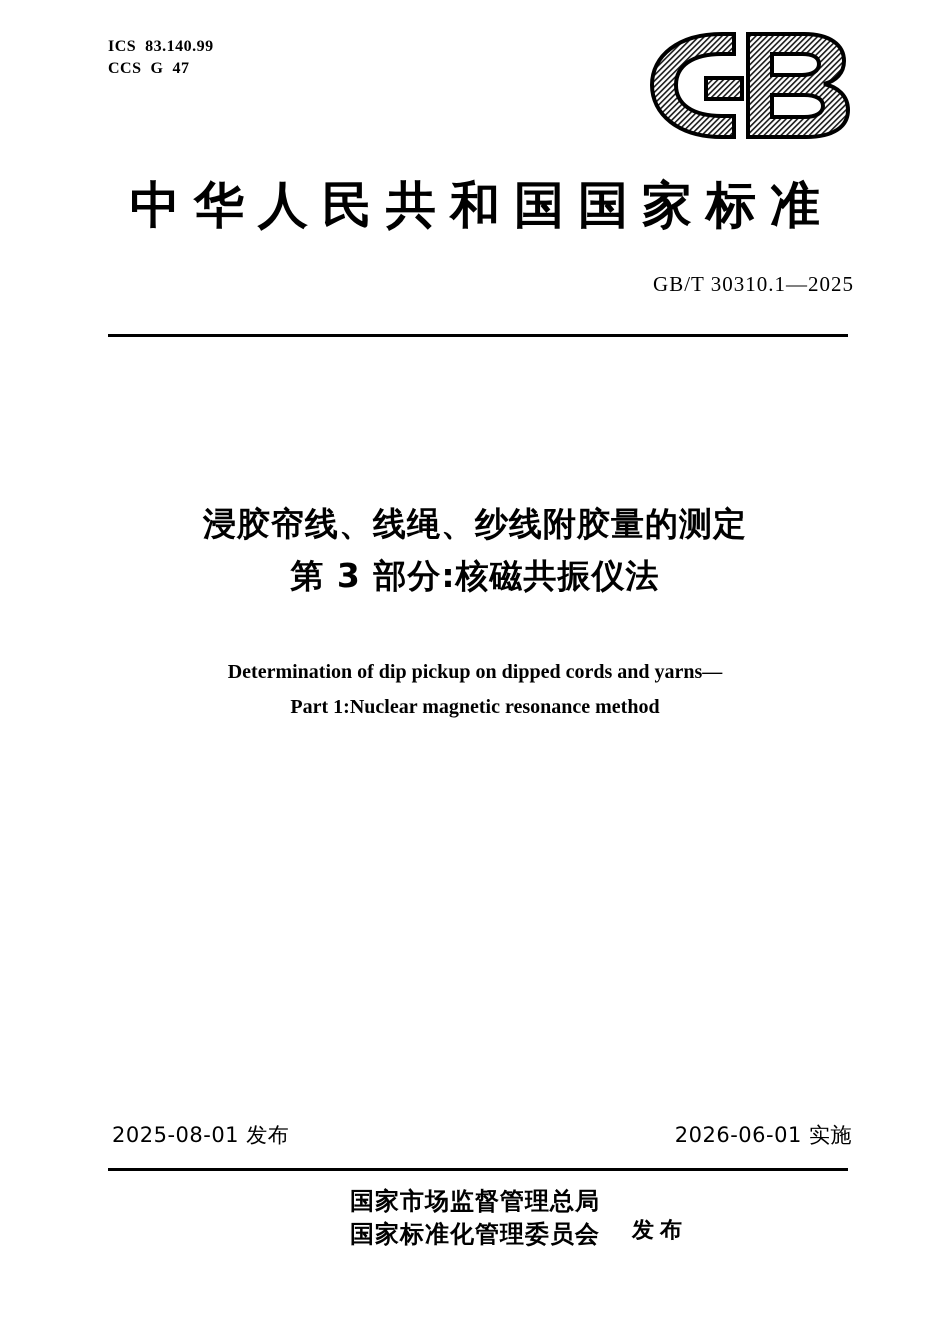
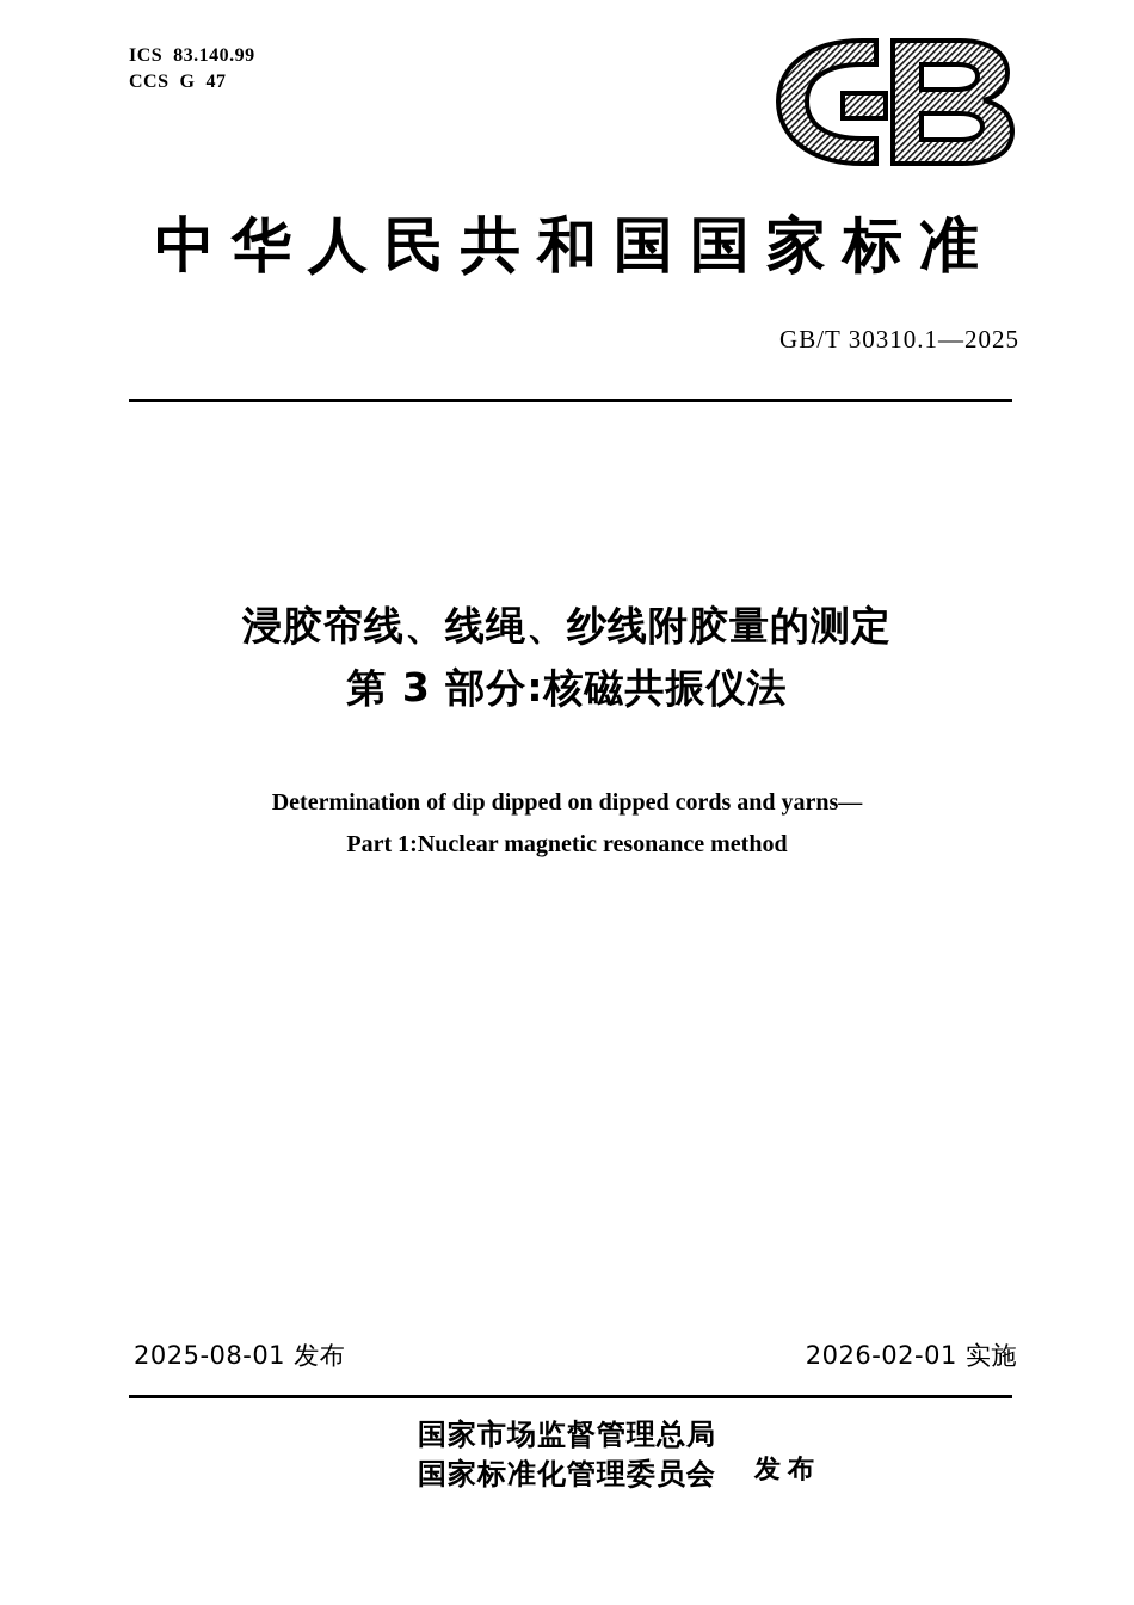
  ICS 83.140.99
  CCS G 47
  中华人民共和国国家标准
  GB/T 30310.1—2025
  浸胶帘线、线绳、纱线附胶量的测定
  第 3 部分:核磁共振仪法
- Determination of dip pickup on dipped cords and yarns—
+ Determination of dip dipped on dipped cords and yarns—
  Part 1:Nuclear magnetic resonance method
  2025-08-01 发布
- 2026-06-01 实施
+ 2026-02-01 实施
  国家市场监督管理总局
  国家标准化管理委员会
  发布
